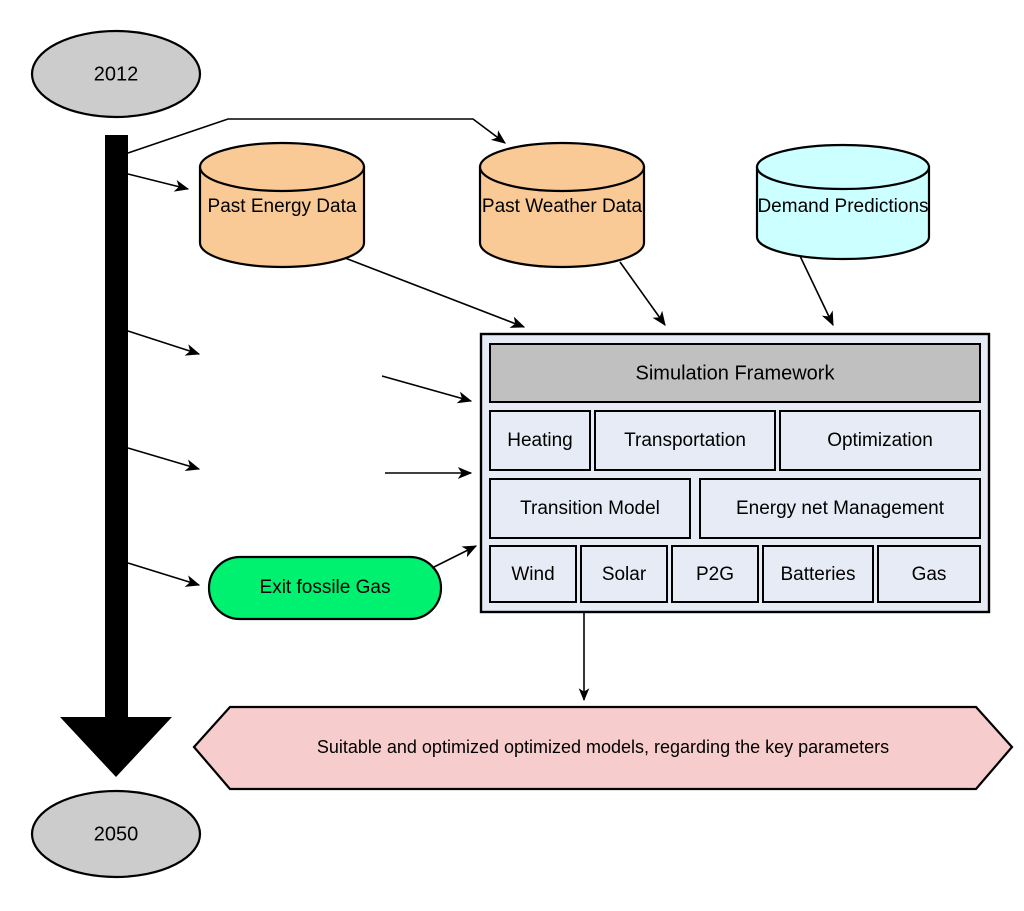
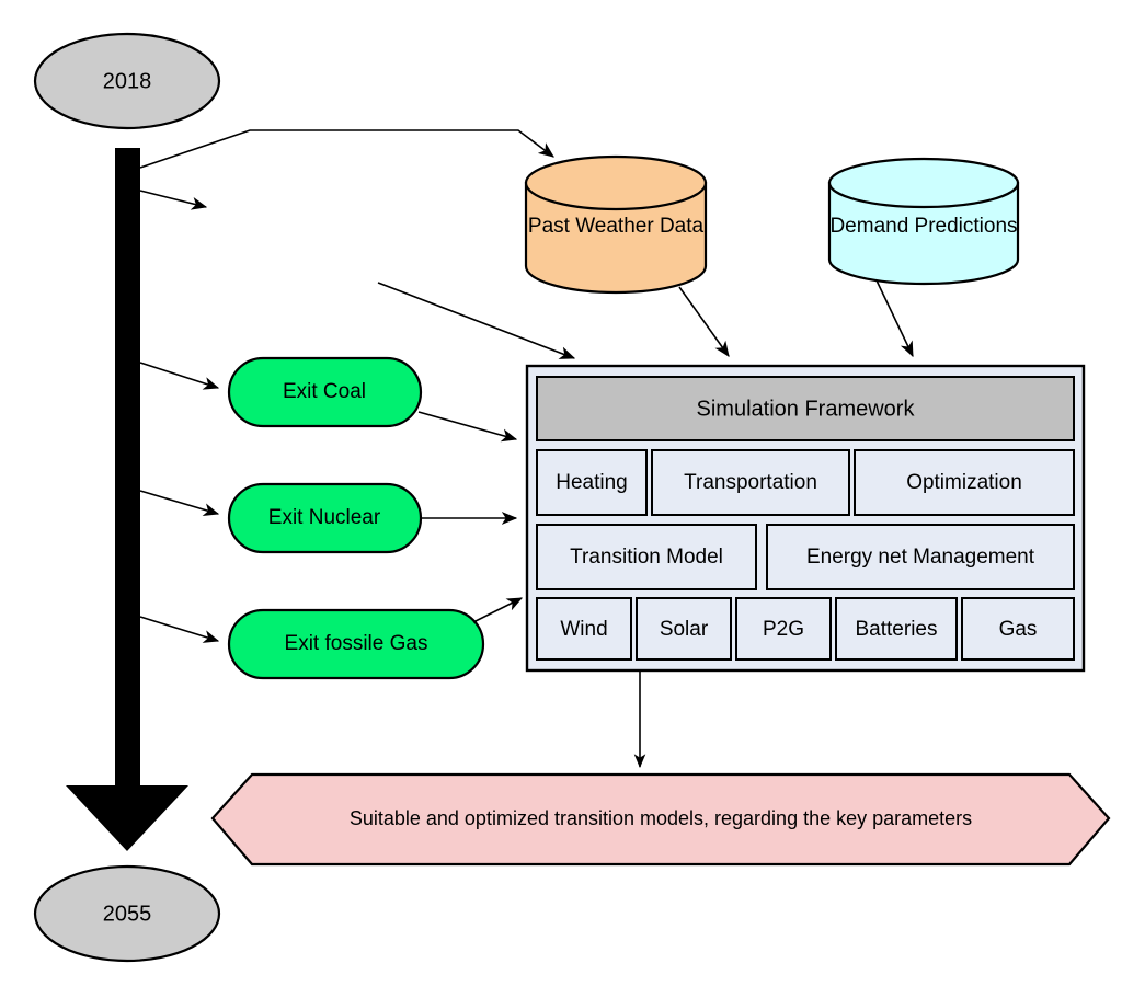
- 2012
+ 2018
- 2050
+ 2055
- Past Energy Data
  Past Weather Data
  Demand Predictions
+ Exit Coal
+ Exit Nuclear
  Exit fossile Gas
  Simulation Framework
  Heating
  Transportation
  Optimization
  Transition Model
  Energy net Management
  Wind
  Solar
  P2G
  Batteries
  Gas
- Suitable and optimized optimized models, regarding the key parameters
+ Suitable and optimized transition models, regarding the key parameters
